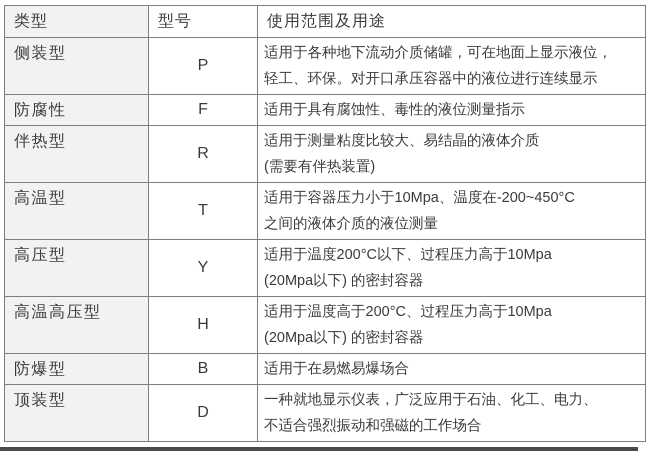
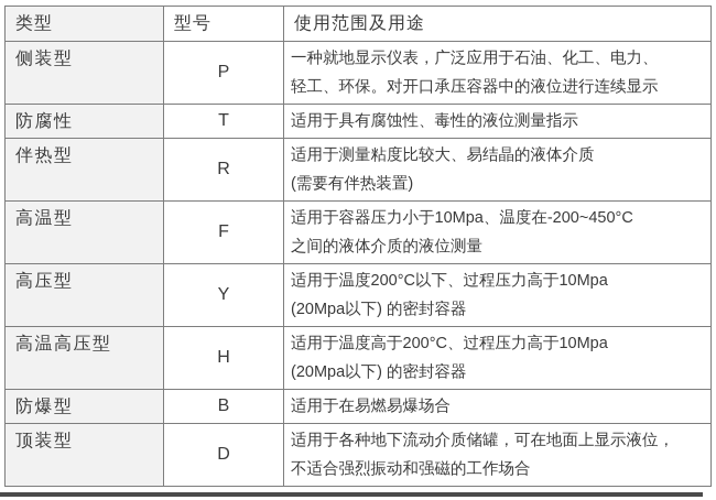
  类型	型号	使用范围及用途
- 侧装型	P	适用于各种地下流动介质储罐，可在地面上显示液位，轻工、环保。对开口承压容器中的液位进行连续显示
+ 侧装型	P	一种就地显示仪表，广泛应用于石油、化工、电力、轻工、环保。对开口承压容器中的液位进行连续显示
- 防腐性	F	适用于具有腐蚀性、毒性的液位测量指示
+ 防腐性	T	适用于具有腐蚀性、毒性的液位测量指示
  伴热型	R	适用于测量粘度比较大、易结晶的液体介质(需要有伴热装置)
- 高温型	T	适用于容器压力小于10Mpa、温度在-200~450°C之间的液体介质的液位测量
+ 高温型	F	适用于容器压力小于10Mpa、温度在-200~450°C之间的液体介质的液位测量
  高压型	Y	适用于温度200°C以下、过程压力高于10Mpa(20Mpa以下) 的密封容器
  高温高压型	H	适用于温度高于200°C、过程压力高于10Mpa(20Mpa以下) 的密封容器
  防爆型	B	适用于在易燃易爆场合
- 顶装型	D	一种就地显示仪表，广泛应用于石油、化工、电力、不适合强烈振动和强磁的工作场合
+ 顶装型	D	适用于各种地下流动介质储罐，可在地面上显示液位，不适合强烈振动和强磁的工作场合
